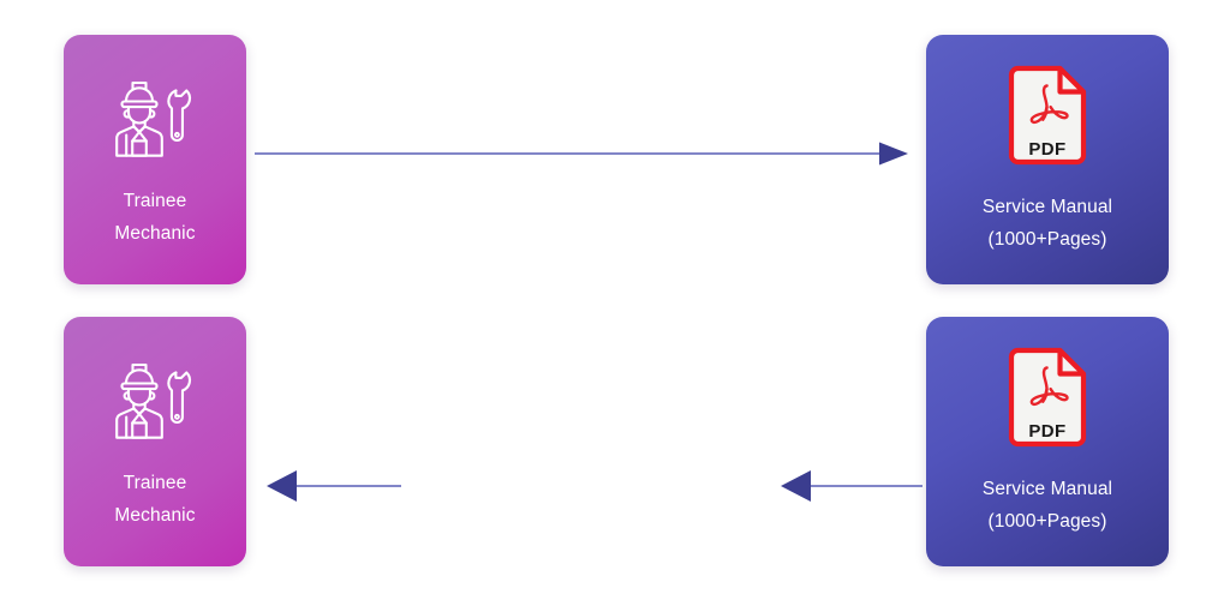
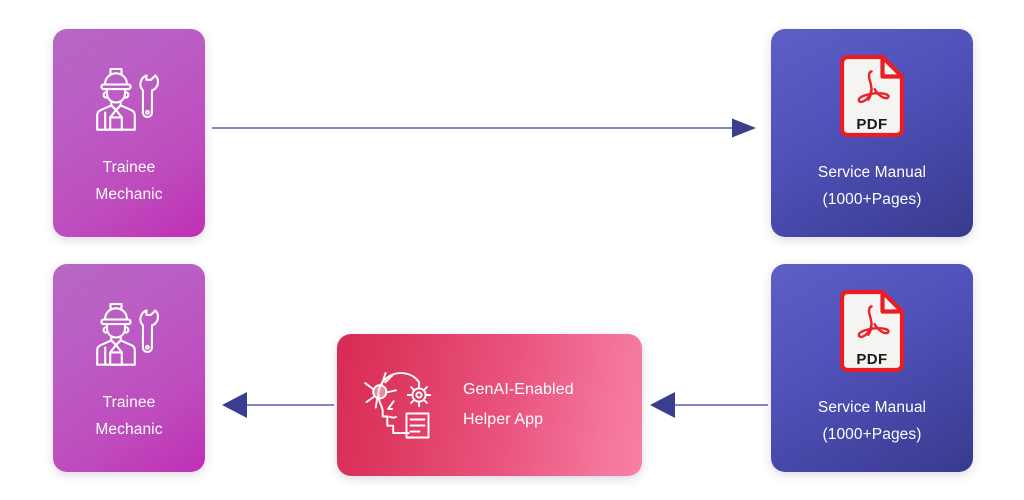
  Trainee
  Mechanic
  PDF
  Service Manual
  (1000+Pages)
  Trainee
  Mechanic
  PDF
  Service Manual
  (1000+Pages)
+ GenAI-Enabled
+ Helper App
